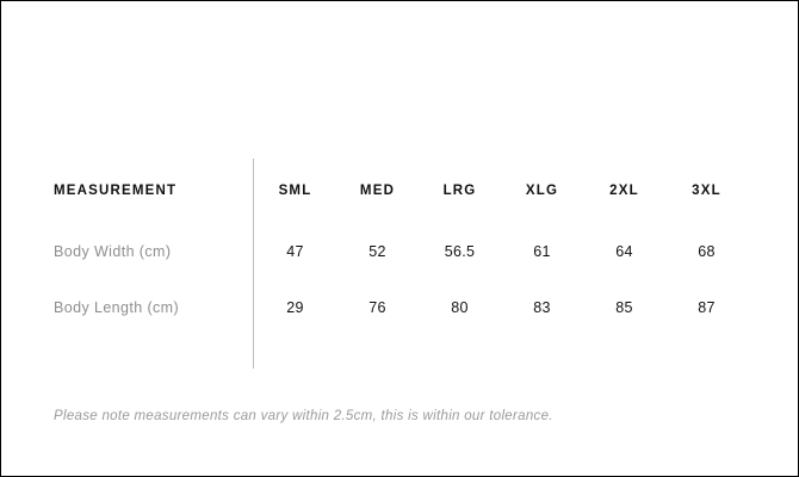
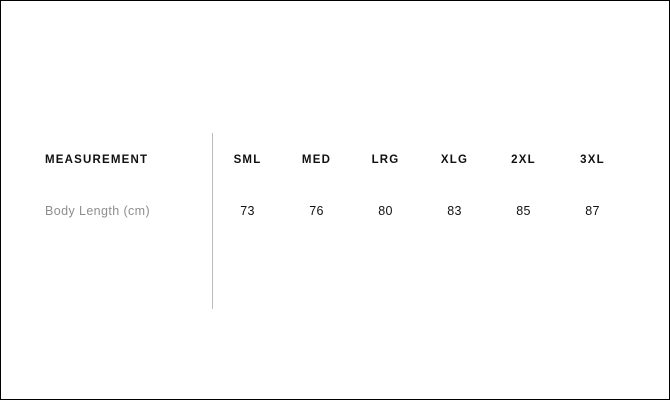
  MEASUREMENT	SML	MED	LRG	XLG	2XL	3XL
- Body Width (cm)	47	52	56.5	61	64	68
- Body Length (cm)	29	76	80	83	85	87
+ Body Length (cm)	73	76	80	83	85	87
- Please note measurements can vary within 2.5cm, this is within our tolerance.
